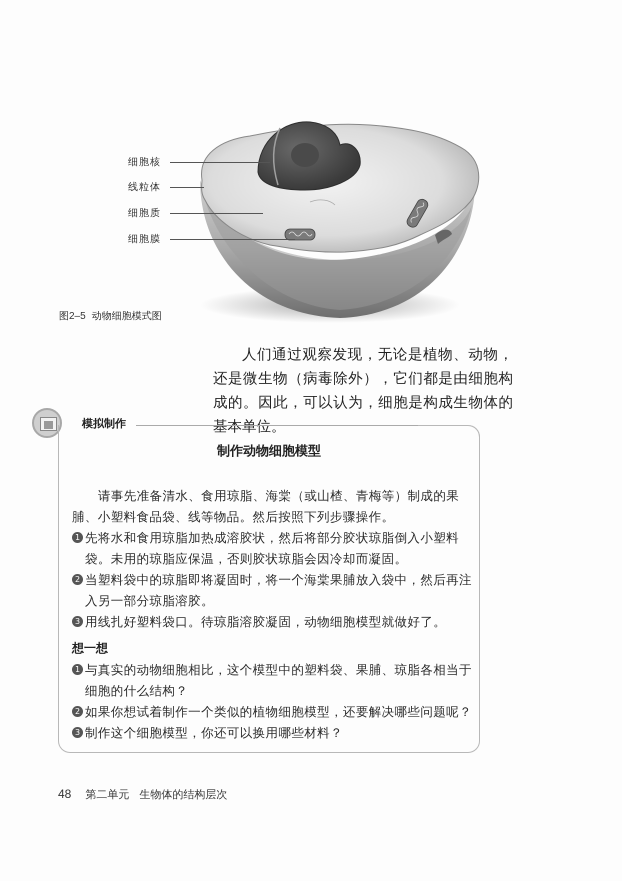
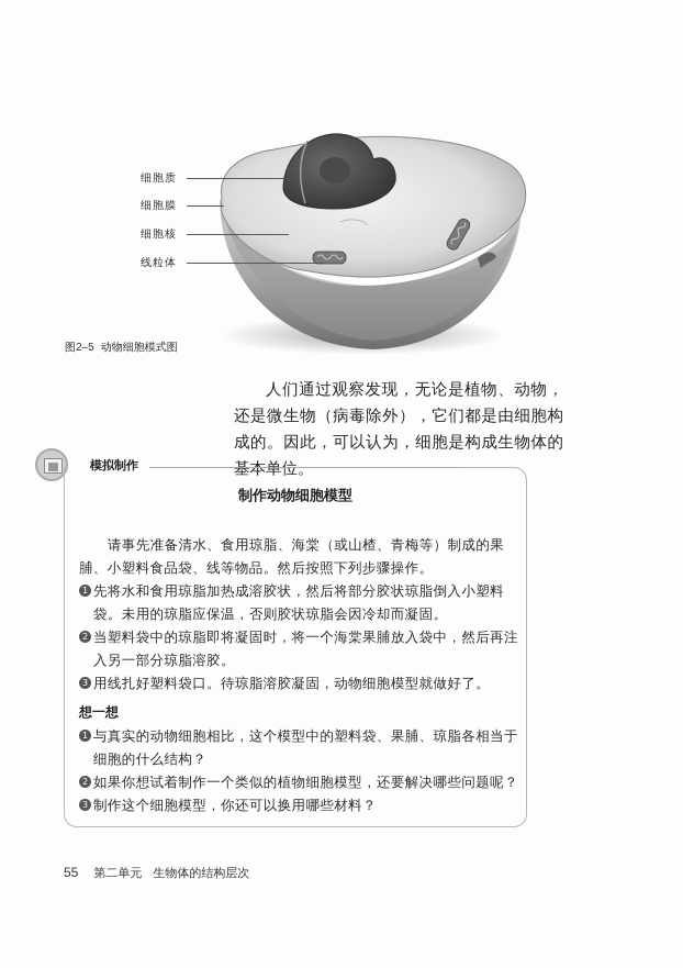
- 细胞核
+ 细胞质
- 线粒体
+ 细胞膜
- 细胞质
+ 细胞核
- 细胞膜
+ 线粒体
  图2–5 动物细胞模式图
  人们通过观察发现，无论是植物、动物，还是微生物（病毒除外），它们都是由细胞构成的。因此，可以认为，细胞是构成生物体的基本单位。
  模拟制作
  制作动物细胞模型
  请事先准备清水、食用琼脂、海棠（或山楂、青梅等）制成的果脯、小塑料食品袋、线等物品。然后按照下列步骤操作。
  1
  先将水和食用琼脂加热成溶胶状，然后将部分胶状琼脂倒入小塑料袋。未用的琼脂应保温，否则胶状琼脂会因冷却而凝固。
  2
  当塑料袋中的琼脂即将凝固时，将一个海棠果脯放入袋中，然后再注入另一部分琼脂溶胶。
  3
  用线扎好塑料袋口。待琼脂溶胶凝固，动物细胞模型就做好了。
  想一想
  1
  与真实的动物细胞相比，这个模型中的塑料袋、果脯、琼脂各相当于细胞的什么结构？
  2
  如果你想试着制作一个类似的植物细胞模型，还要解决哪些问题呢？
  3
  制作这个细胞模型，你还可以换用哪些材料？
- 48 第二单元 生物体的结构层次
+ 55 第二单元 生物体的结构层次
